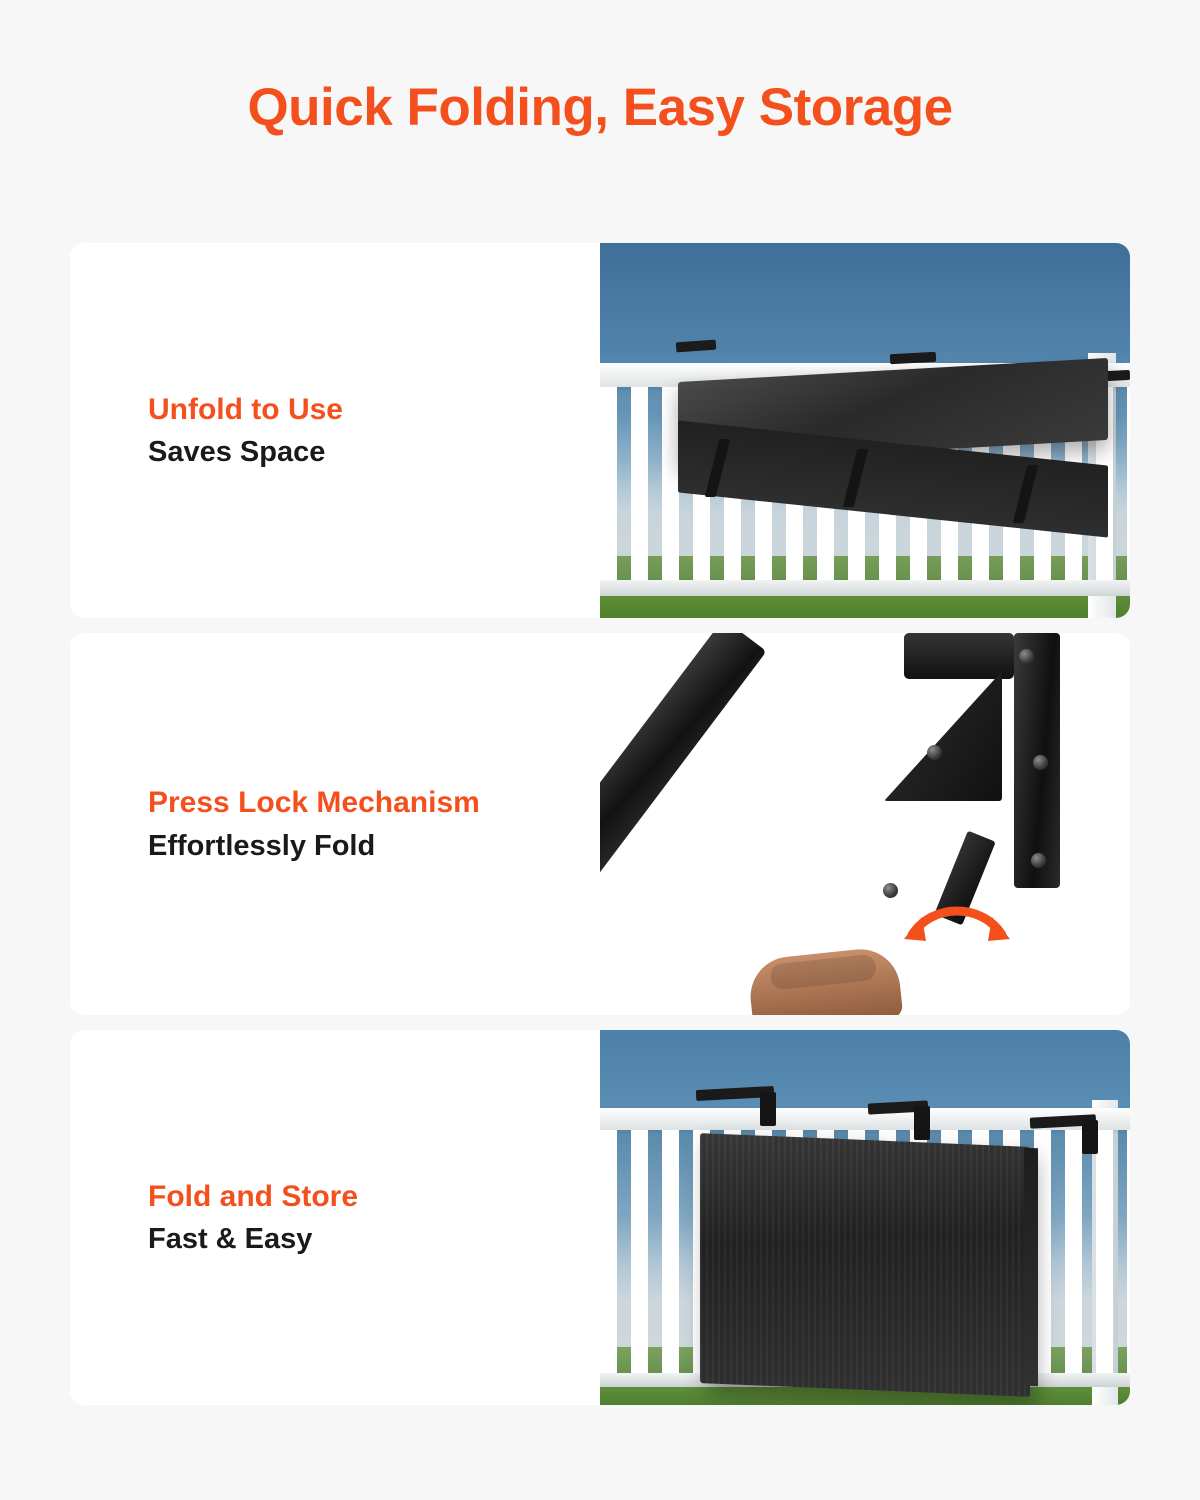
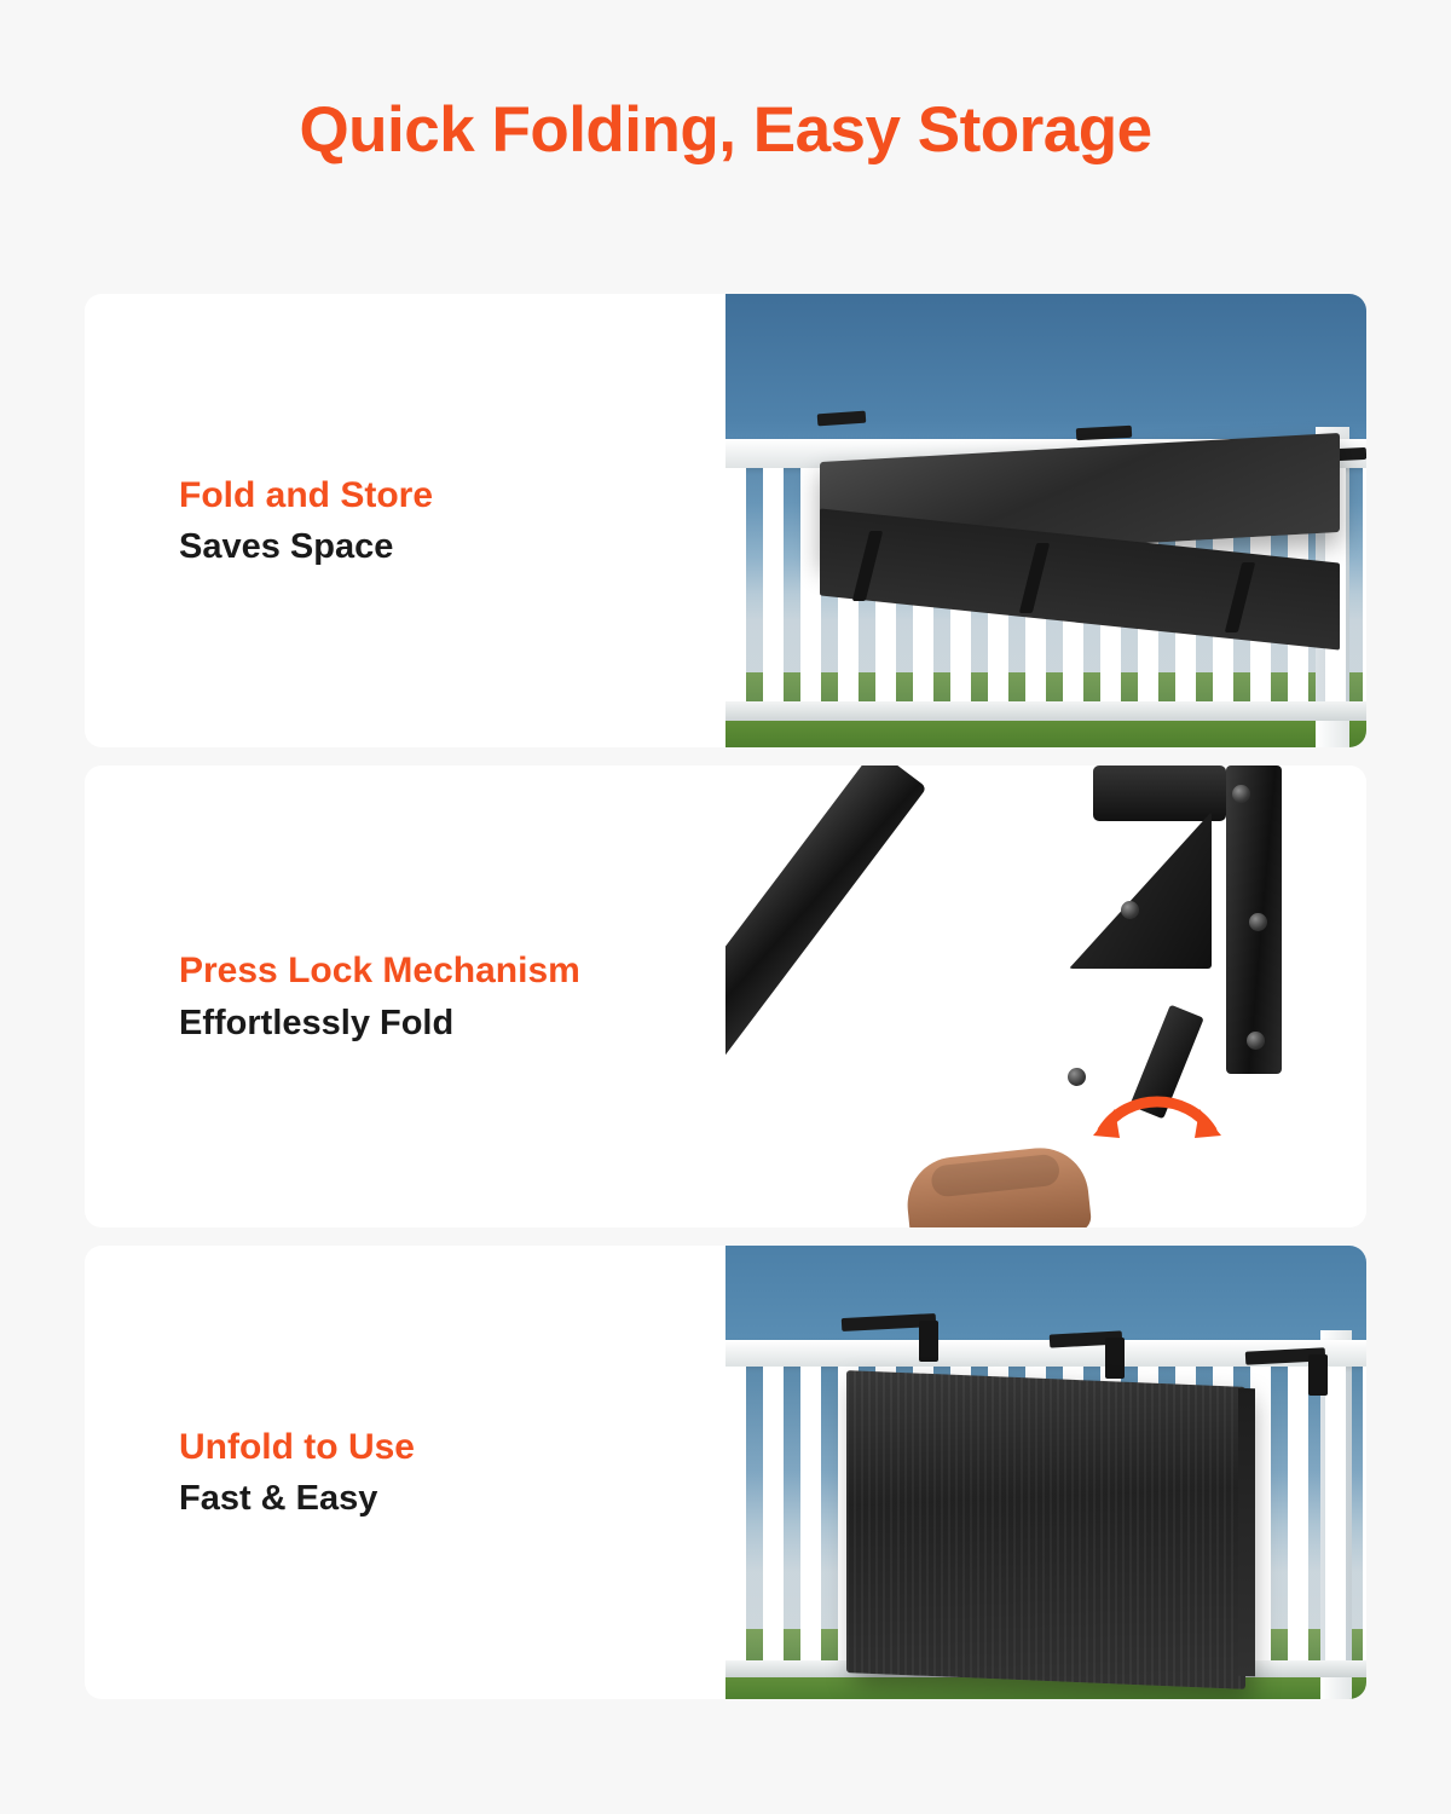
  Quick Folding, Easy Storage
- Unfold to Use
+ Fold and Store
  Saves Space
  Press Lock Mechanism
  Effortlessly Fold
- Fold and Store
+ Unfold to Use
  Fast & Easy
